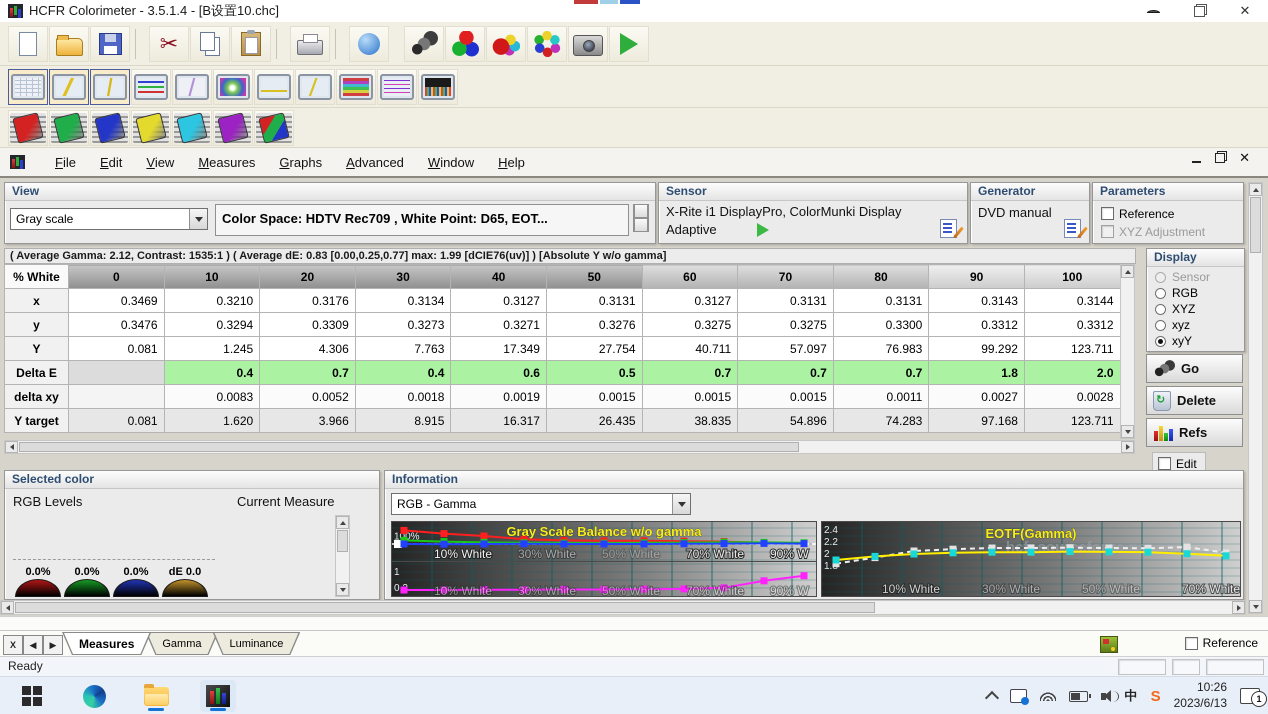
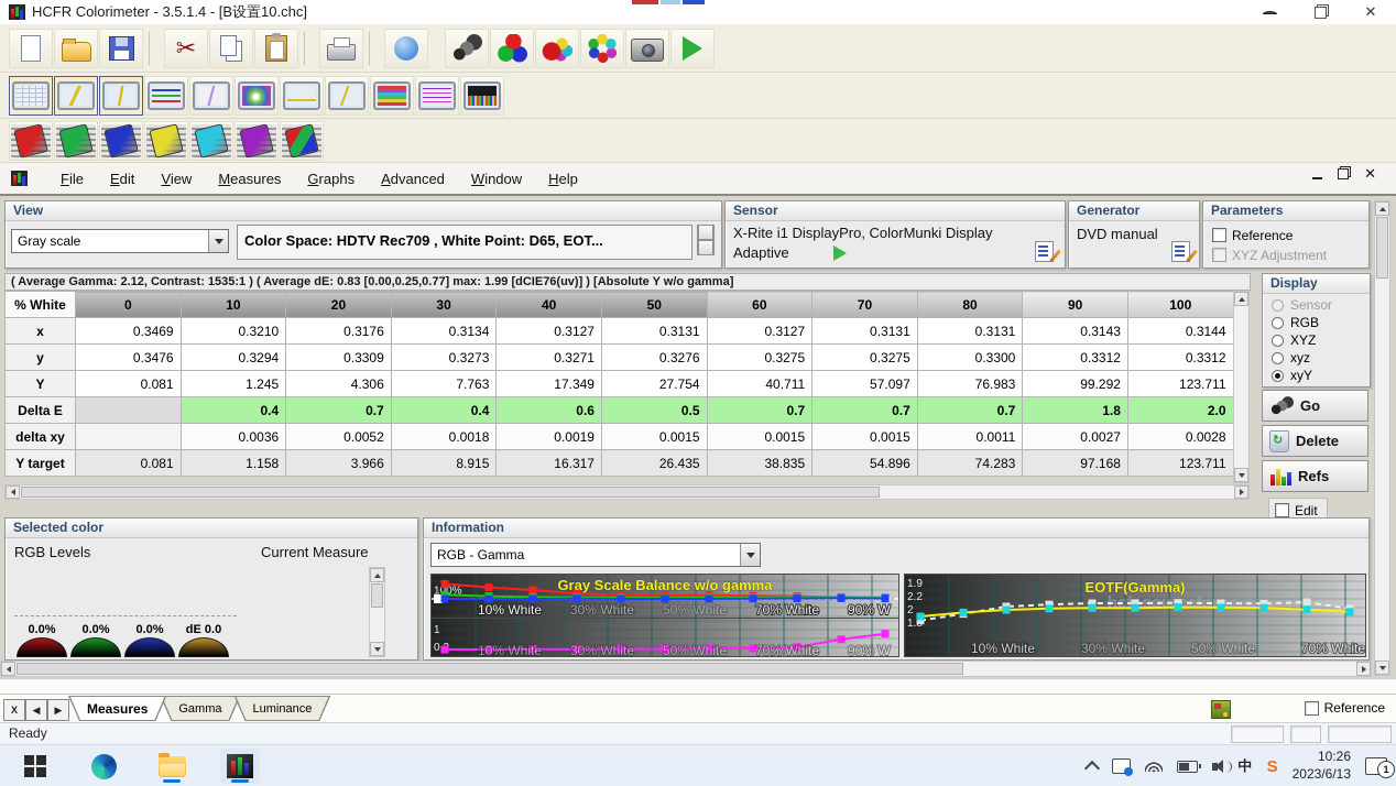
  HCFR Colorimeter - 3.5.1.4 - [B设置10.chc]
  ✕
  File
  Edit
  View
  Measures
  Graphs
  Advanced
  Window
  Help
  ✕
  View
  Gray scale
  Color Space: HDTV Rec709 , White Point: D65, EOT...
  Sensor
  X-Rite i1 DisplayPro, ColorMunki Display
  Adaptive
  Generator
  DVD manual
  Parameters
  Reference
  XYZ Adjustment
  ( Average Gamma: 2.12, Contrast: 1535:1 ) ( Average dE: 0.83 [0.00,0.25,0.77] max: 1.99 [dCIE76(uv)] ) [Absolute Y w/o gamma]
  % White	0	10	20	30	40	50	60	70	80	90	100
  x	0.3469	0.3210	0.3176	0.3134	0.3127	0.3131	0.3127	0.3131	0.3131	0.3143	0.3144
  y	0.3476	0.3294	0.3309	0.3273	0.3271	0.3276	0.3275	0.3275	0.3300	0.3312	0.3312
  Y	0.081	1.245	4.306	7.763	17.349	27.754	40.711	57.097	76.983	99.292	123.711
  Delta E		0.4	0.7	0.4	0.6	0.5	0.7	0.7	0.7	1.8	2.0
- delta xy		0.0083	0.0052	0.0018	0.0019	0.0015	0.0015	0.0015	0.0011	0.0027	0.0028
+ delta xy		0.0036	0.0052	0.0018	0.0019	0.0015	0.0015	0.0015	0.0011	0.0027	0.0028
- Y target	0.081	1.620	3.966	8.915	16.317	26.435	38.835	54.896	74.283	97.168	123.711
+ Y target	0.081	1.158	3.966	8.915	16.317	26.435	38.835	54.896	74.283	97.168	123.711
  Display
  Sensor
  RGB
  XYZ
  xyz
  xyY
  Go
  Delete
  Refs
  Edit
  Selected color
  RGB Levels
  Current Measure
  0.0%
  0.0%
  0.0%
  dE 0.0
  Information
  RGB - Gamma
  10%
  Gray Scale Balance w/o gamma
  10% White
  30% White
  50% White
  70% White
  90% W
  1
  10% White
  30% White
  50% White
  70% White
  90% W
- 2.4
+ 1.9
  2.2
  2
  EOTF(Gamma)
  10% White
  30% White
  50% White
  70% White
  X
  ◀
  ▶
  Measures
  Gamma
  Luminance
  Reference
  Ready
  中
  S
  10:26
  2023/6/13
  1
